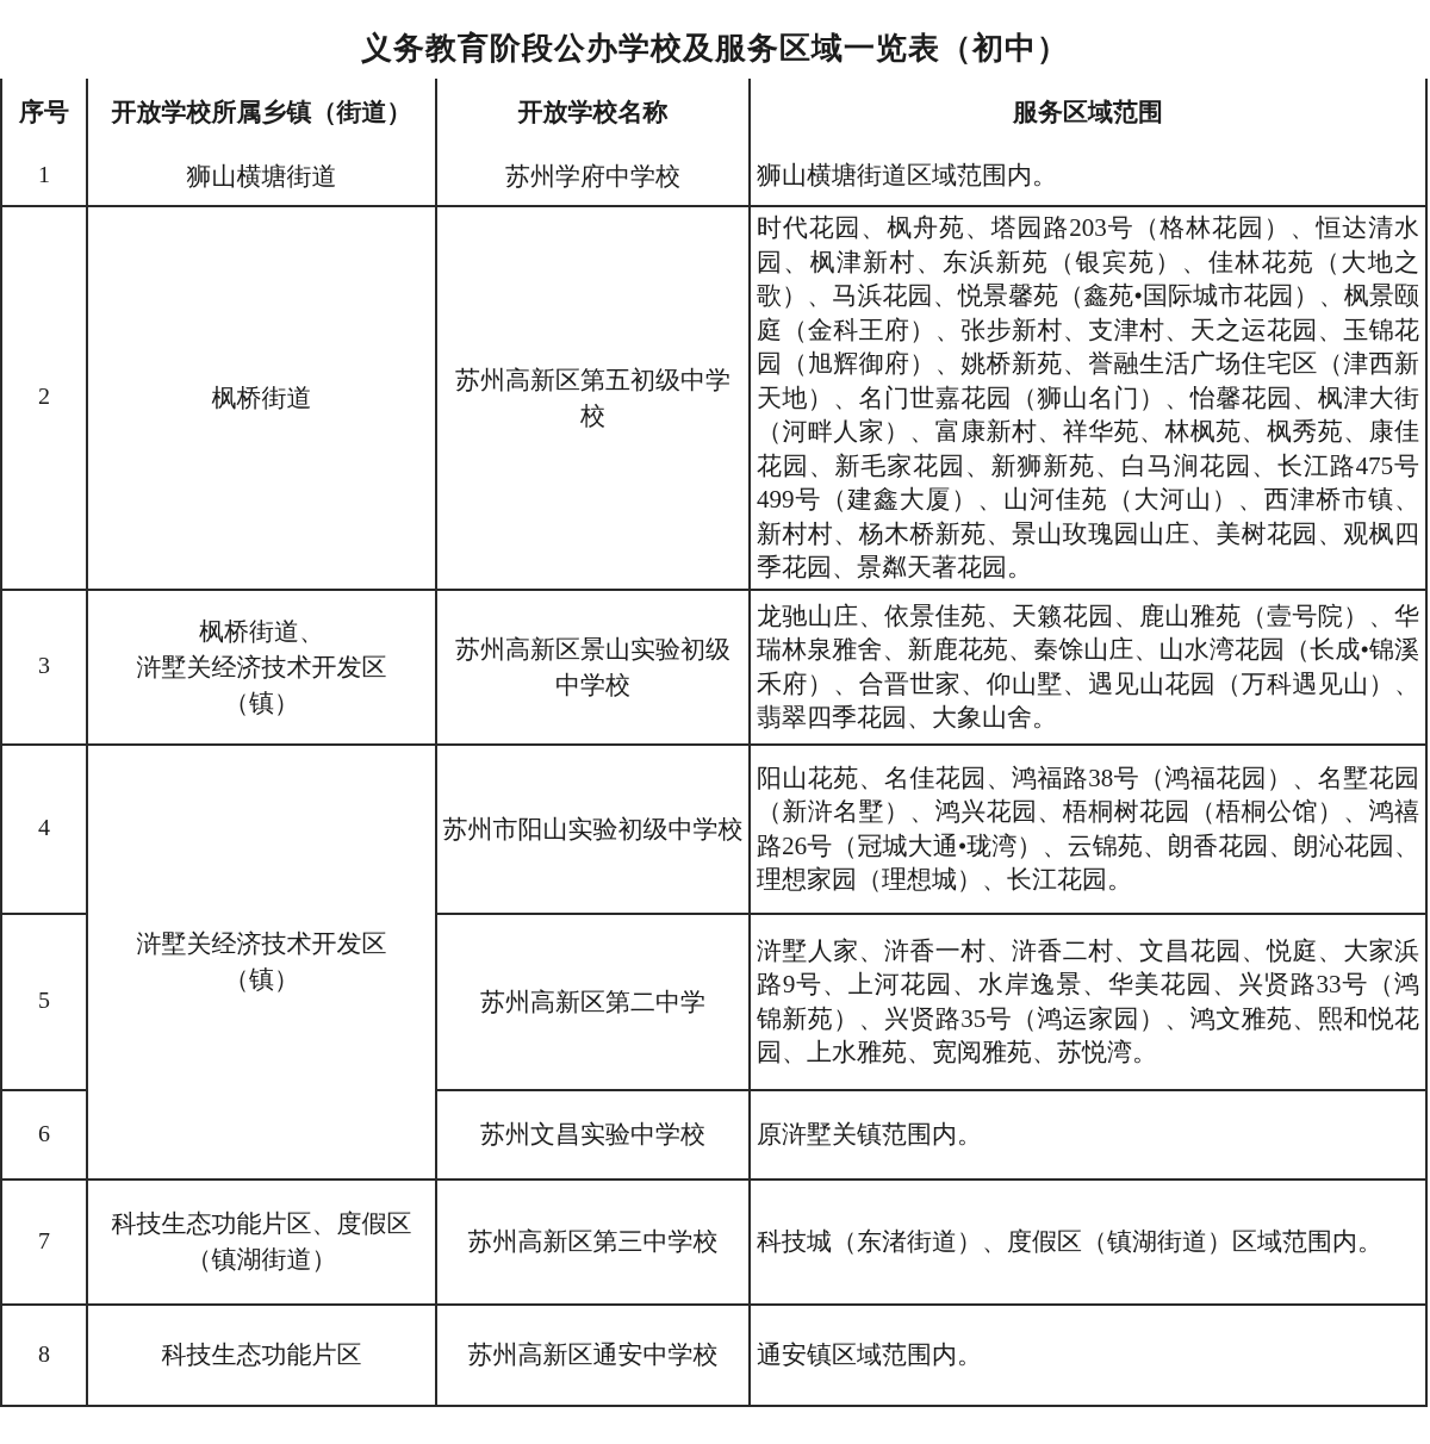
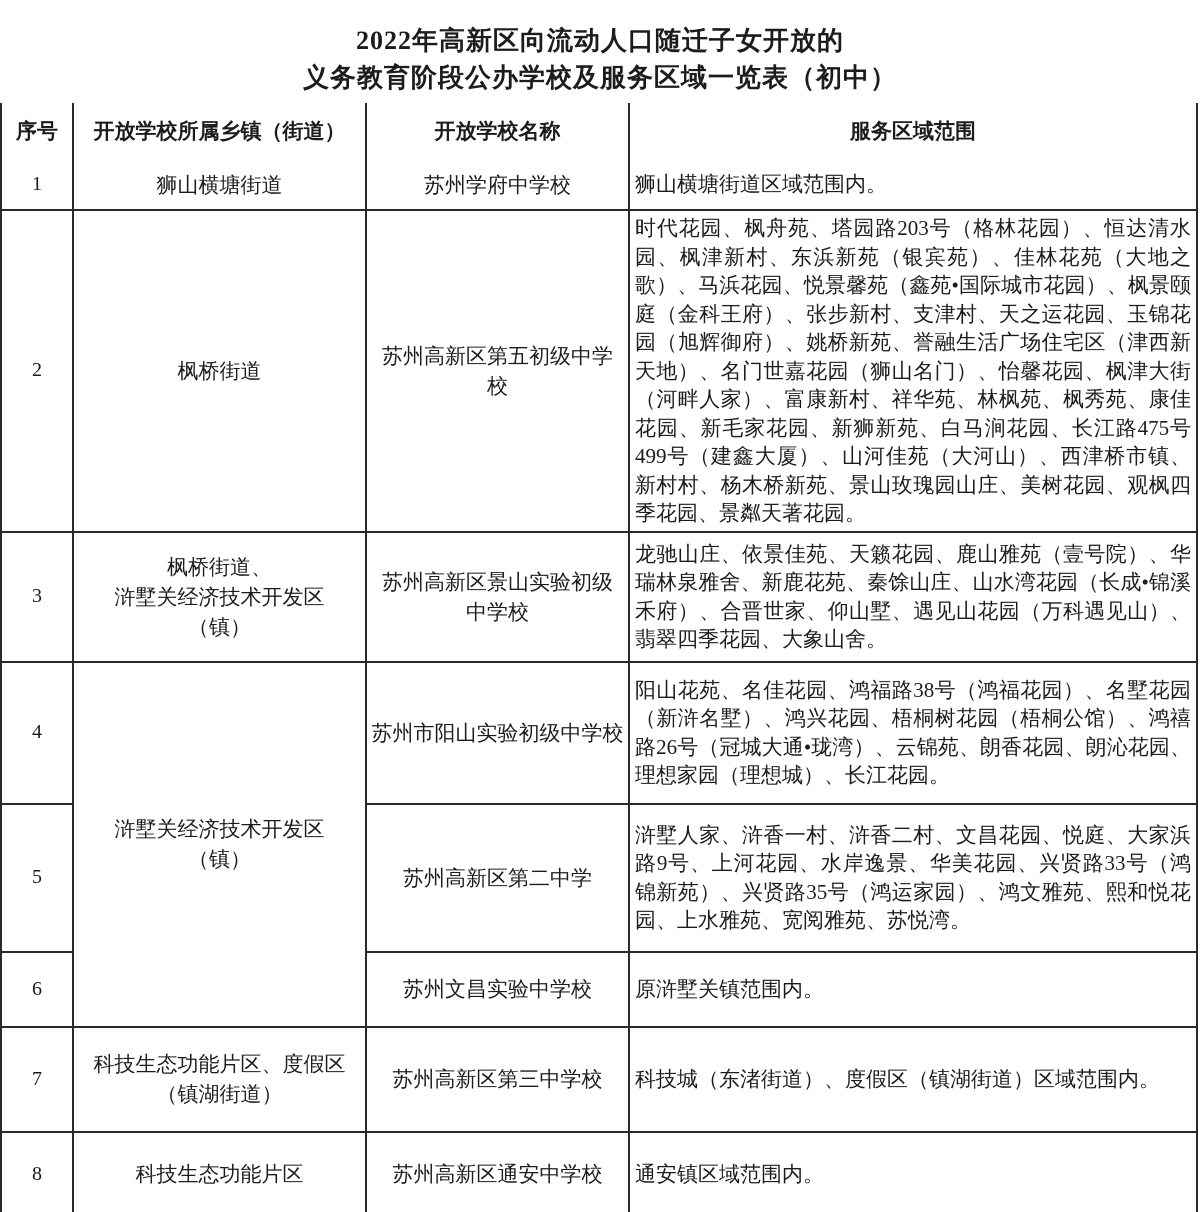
+ 2022年高新区向流动人口随迁子女开放的
  义务教育阶段公办学校及服务区域一览表（初中）
  序号	开放学校所属乡镇（街道）	开放学校名称	服务区域范围
  1	狮山横塘街道	苏州学府中学校	狮山横塘街道区域范围内。
  2	枫桥街道	苏州高新区第五初级中学 校	时代花园、枫舟苑、塔园路203号（格林花园）、恒达清水园、枫津新村、东浜新苑（银宾苑）、佳林花苑（大地之歌）、马浜花园、悦景馨苑（鑫苑•国际城市花园）、枫景颐庭（金科王府）、张步新村、支津村、天之运花园、玉锦花园（旭辉御府）、姚桥新苑、誉融生活广场住宅区（津西新天地）、名门世嘉花园（狮山名门）、怡馨花园、枫津大街（河畔人家）、富康新村、祥华苑、林枫苑、枫秀苑、康佳花园、新毛家花园、新狮新苑、白马涧花园、长江路475号499号（建鑫大厦）、山河佳苑（大河山）、西津桥市镇、新村村、杨木桥新苑、景山玫瑰园山庄、美树花园、观枫四季花园、景粼天著花园。
  3	枫桥街道、 浒墅关经济技术开发区 （镇）	苏州高新区景山实验初级 中学校	龙驰山庄、依景佳苑、天籁花园、鹿山雅苑（壹号院）、华瑞林泉雅舍、新鹿花苑、秦馀山庄、山水湾花园（长成•锦溪禾府）、合晋世家、仰山墅、遇见山花园（万科遇见山）、翡翠四季花园、大象山舍。
  4	浒墅关经济技术开发区 （镇）	苏州市阳山实验初级中学校	阳山花苑、名佳花园、鸿福路38号（鸿福花园）、名墅花园（新浒名墅）、鸿兴花园、梧桐树花园（梧桐公馆）、鸿禧路26号（冠城大通•珑湾）、云锦苑、朗香花园、朗沁花园、理想家园（理想城）、长江花园。
  5	苏州高新区第二中学	浒墅人家、浒香一村、浒香二村、文昌花园、悦庭、大家浜路9号、上河花园、水岸逸景、华美花园、兴贤路33号（鸿锦新苑）、兴贤路35号（鸿运家园）、鸿文雅苑、熙和悦花园、上水雅苑、宽阅雅苑、苏悦湾。
  6	苏州文昌实验中学校	原浒墅关镇范围内。
  7	科技生态功能片区、度假区 （镇湖街道）	苏州高新区第三中学校	科技城（东渚街道）、度假区（镇湖街道）区域范围内。
  8	科技生态功能片区	苏州高新区通安中学校	通安镇区域范围内。
